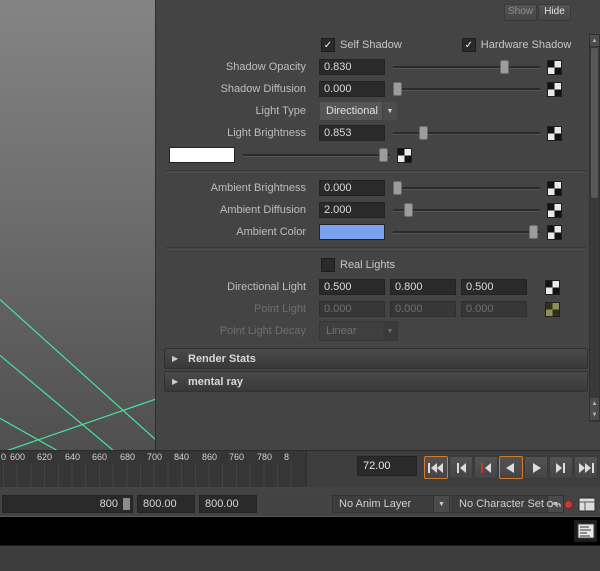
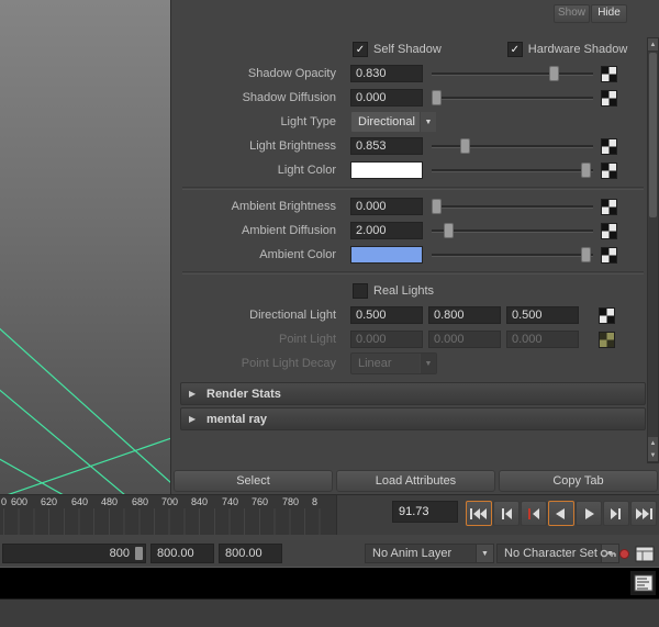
  Show
  Hide
  ✓
  Self Shadow
  ✓
  Hardware Shadow
  Shadow Opacity
  0.830
  Shadow Diffusion
  0.000
  Light Type
  Directional
  Light Brightness
  0.853
+ Light Color
  Ambient Brightness
  0.000
  Ambient Diffusion
  2.000
  Ambient Color
  Real Lights
  Directional Light
  0.500
  0.800
  0.500
  Point Light
  0.000
  0.000
  0.000
  Point Light Decay
  Linear
  ▶
  Render Stats
  ▶
  mental ray
+ Select
+ Load Attributes
+ Copy Tab
  0
  600
  620
  640
- 660
+ 480
  680
  700
  840
- 860
+ 740
  760
  780
  8
- 72.00
+ 91.73
  800
  800.00
  800.00
  No Anim Layer
  No Character Set
